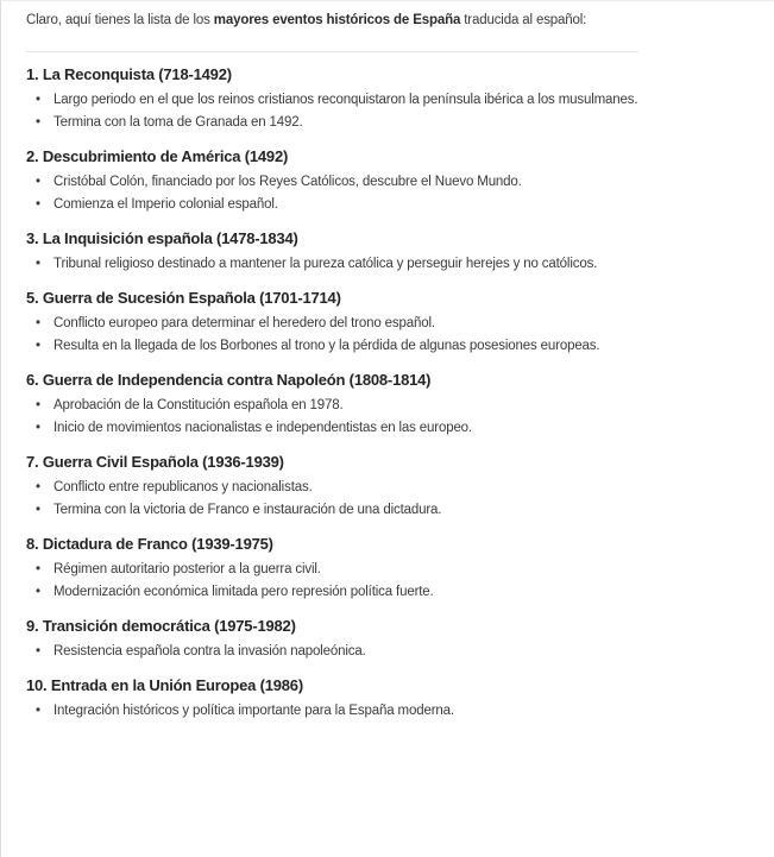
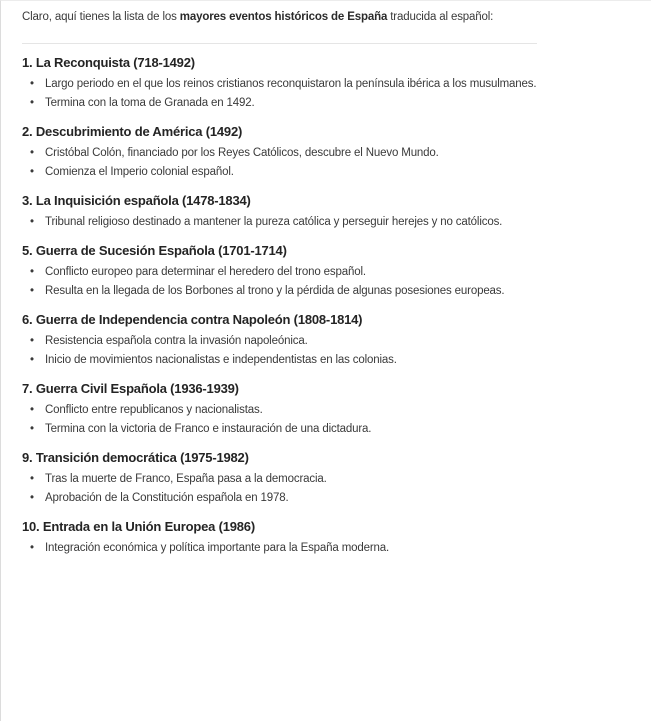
  Claro, aquí tienes la lista de los mayores eventos históricos de España traducida al español:
  1. La Reconquista (718-1492)
  Largo periodo en el que los reinos cristianos reconquistaron la península ibérica a los musulmanes.
  Termina con la toma de Granada en 1492.
  2. Descubrimiento de América (1492)
  Cristóbal Colón, financiado por los Reyes Católicos, descubre el Nuevo Mundo.
  Comienza el Imperio colonial español.
  3. La Inquisición española (1478-1834)
  Tribunal religioso destinado a mantener la pureza católica y perseguir herejes y no católicos.
  5. Guerra de Sucesión Española (1701-1714)
  Conflicto europeo para determinar el heredero del trono español.
  Resulta en la llegada de los Borbones al trono y la pérdida de algunas posesiones europeas.
  6. Guerra de Independencia contra Napoleón (1808-1814)
- Aprobación de la Constitución española en 1978.
+ Resistencia española contra la invasión napoleónica.
- Inicio de movimientos nacionalistas e independentistas en las europeo.
+ Inicio de movimientos nacionalistas e independentistas en las colonias.
  7. Guerra Civil Española (1936-1939)
  Conflicto entre republicanos y nacionalistas.
  Termina con la victoria de Franco e instauración de una dictadura.
- 8. Dictadura de Franco (1939-1975)
- Régimen autoritario posterior a la guerra civil.
- Modernización económica limitada pero represión política fuerte.
  9. Transición democrática (1975-1982)
+ Tras la muerte de Franco, España pasa a la democracia.
- Resistencia española contra la invasión napoleónica.
+ Aprobación de la Constitución española en 1978.
  10. Entrada en la Unión Europea (1986)
- Integración históricos y política importante para la España moderna.
+ Integración económica y política importante para la España moderna.
